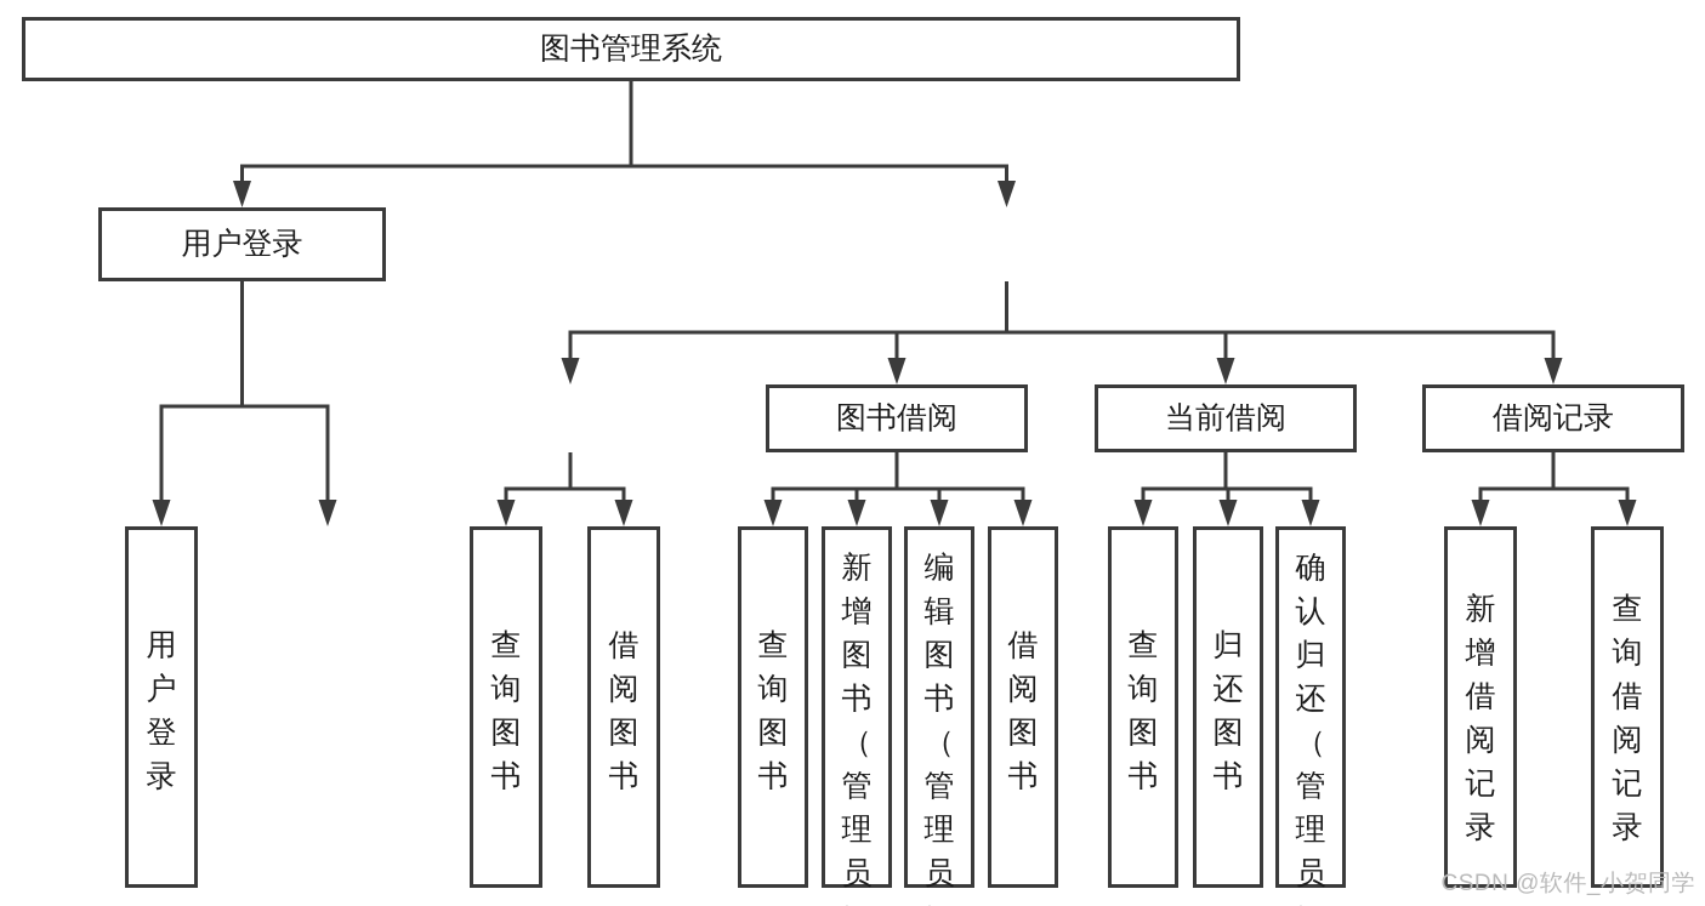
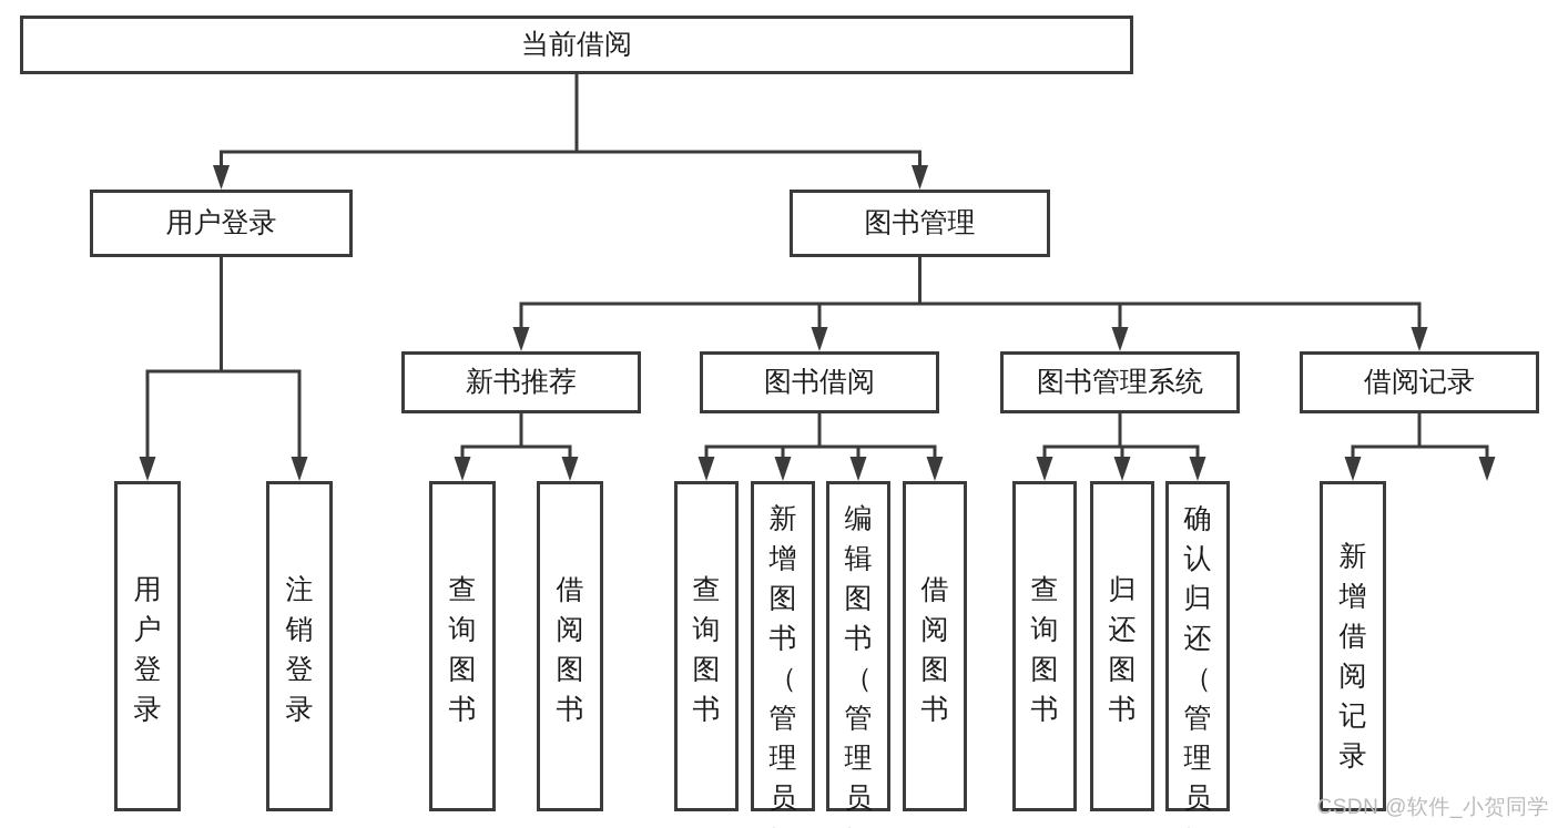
- 图书管理系统
+ 当前借阅
  用户登录
+ 图书管理
+ 新书推荐
  图书借阅
- 当前借阅
+ 图书管理系统
  借阅记录
  用户登录
+ 注销登录
  查询图书
  借阅图书
  查询图书
  新增图书（管理员
  编辑图书（管理员
  借阅图书
  查询图书
  归还图书
  确认归还（管理员
  新增借阅记录
- 查询借阅记录
  CSDN @软件_小贺同学
